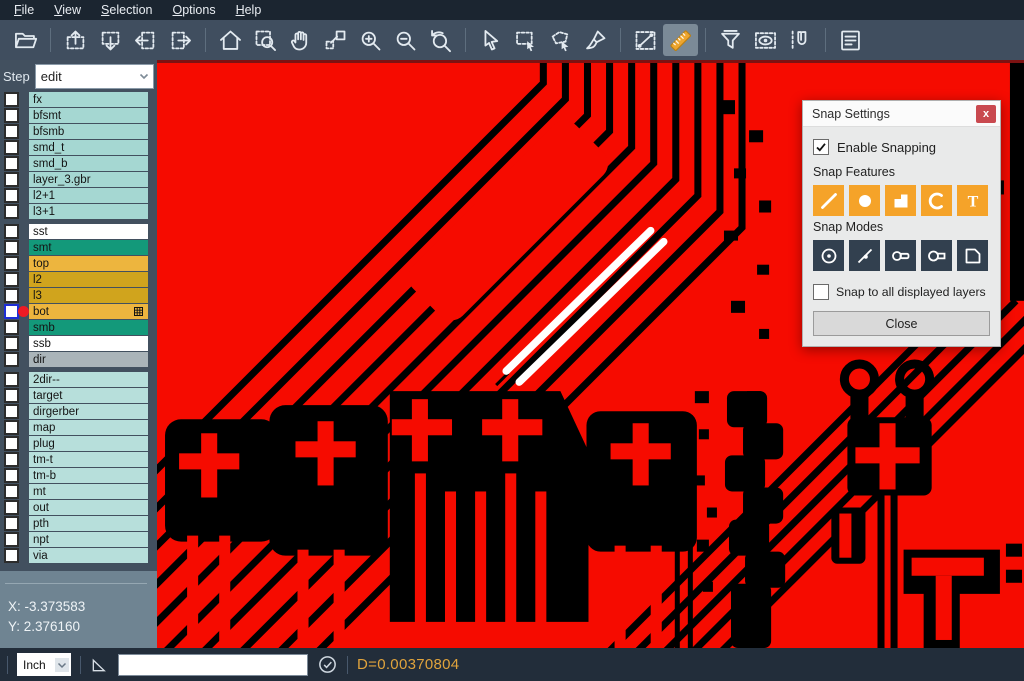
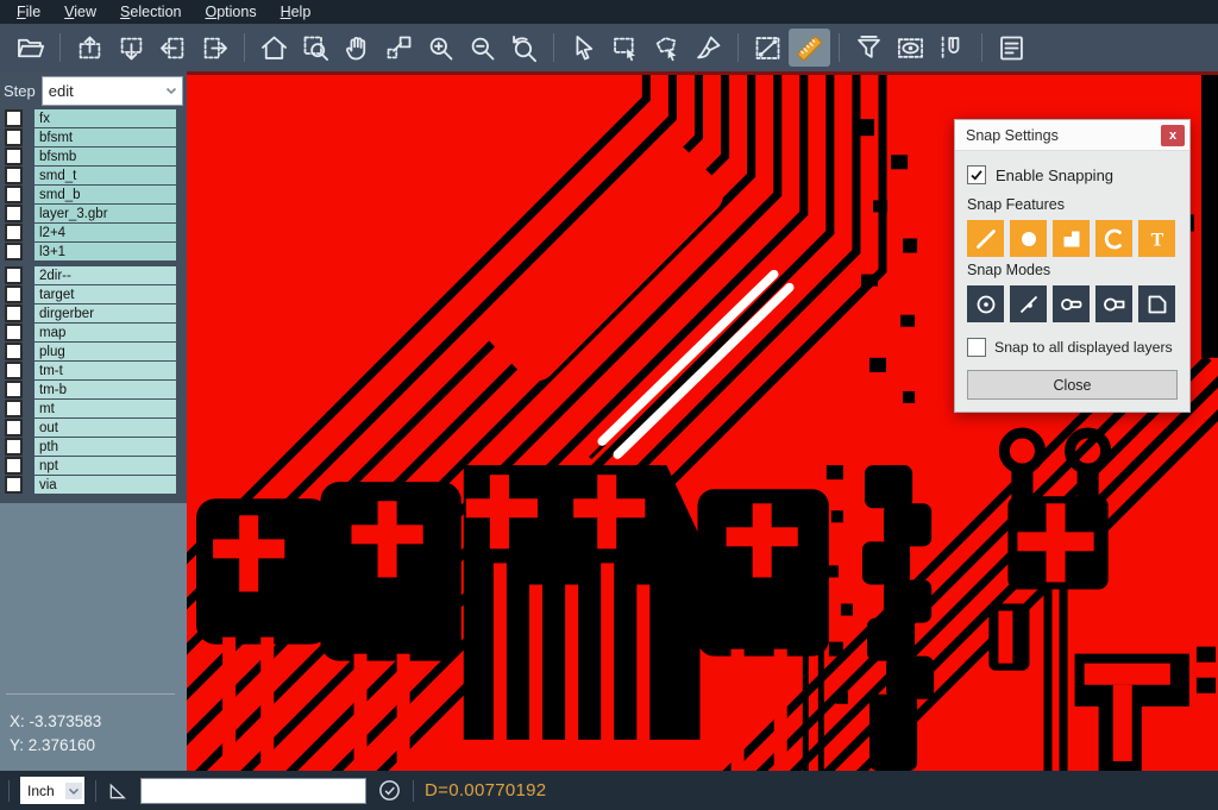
  File
  View
  Selection
  Options
  Help
  Step
  edit
  fx
  bfsmt
  bfsmb
  smd_t
  smd_b
  layer_3.gbr
- l2+1
+ l2+4
  l3+1
- sst
- smt
- top
- l2
- l3
- bot
- smb
- ssb
- dir
  2dir--
  target
  dirgerber
  map
  plug
  tm-t
  tm-b
  mt
  out
  pth
  npt
  via
  X: -3.373583
  Y: 2.376160
  Snap Settings
  x
  Enable Snapping
  Snap Features
  T
  Snap Modes
  Snap to all displayed layers
  Close
  Inch
- D=0.00370804
+ D=0.00770192
